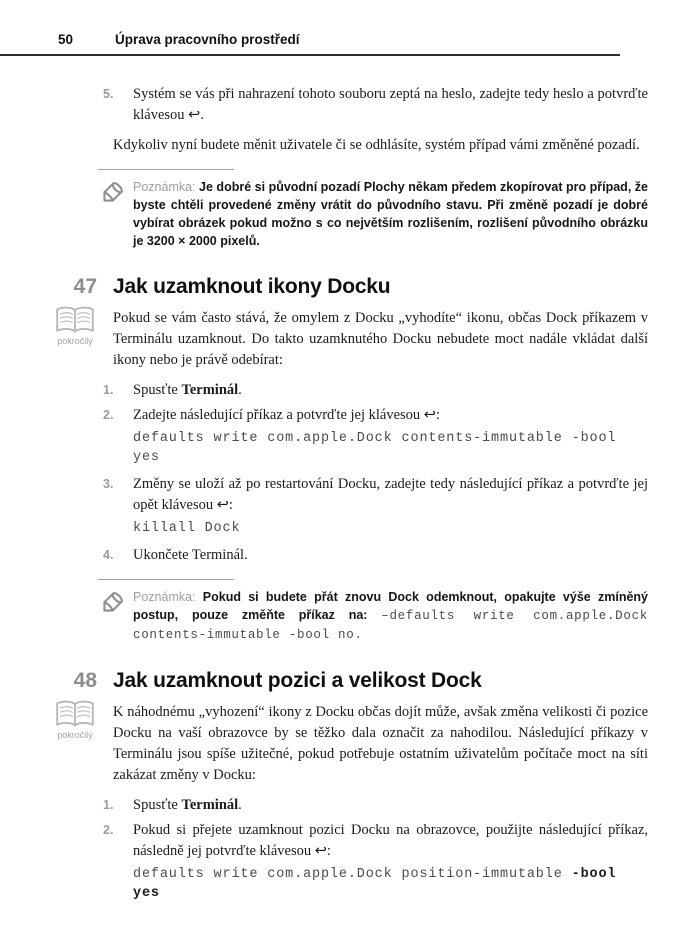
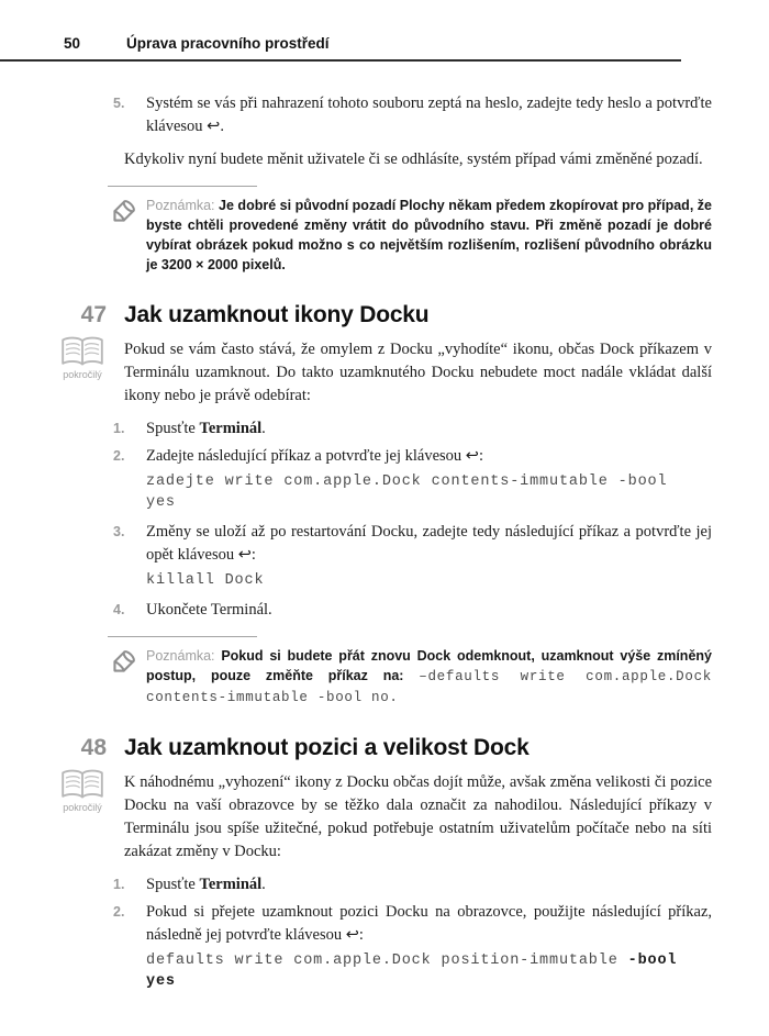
  50
  Úprava pracovního prostředí
  5.
  Systém se vás při nahrazení tohoto souboru zeptá na heslo, zadejte tedy heslo a potvrďte klávesou ↩.
  Kdykoliv nyní budete měnit uživatele či se odhlásíte, systém případ vámi změněné pozadí.
  Poznámka: Je dobré si původní pozadí Plochy někam předem zkopírovat pro případ, že byste chtěli provedené změny vrátit do původního stavu. Při změně pozadí je dobré vybírat obrázek pokud možno s co největším rozlišením, rozlišení původního obrázku je 3200 × 2000 pixelů.
  47
  Jak uzamknout ikony Docku
  pokročilý
  Pokud se vám často stává, že omylem z Docku „vyhodíte“ ikonu, občas Dock příkazem v Terminálu uzamknout. Do takto uzamknutého Docku nebudete moct nadále vkládat další ikony nebo je právě odebírat:
  1.
  Spusťte Terminál.
  2.
  Zadejte následující příkaz a potvrďte jej klávesou ↩:
- defaults write com.apple.Dock contents-immutable -bool
+ zadejte write com.apple.Dock contents-immutable -bool
  yes
  3.
  Změny se uloží až po restartování Docku, zadejte tedy následující příkaz a potvrďte jej opět klávesou ↩:
  killall Dock
  4.
  Ukončete Terminál.
- Poznámka: Pokud si budete přát znovu Dock odemknout, opakujte výše zmíněný postup, pouze změňte příkaz na: –defaults write com.apple.Dock contents-immutable -bool no.
+ Poznámka: Pokud si budete přát znovu Dock odemknout, uzamknout výše zmíněný postup, pouze změňte příkaz na: –defaults write com.apple.Dock contents-immutable -bool no.
  48
  Jak uzamknout pozici a velikost Dock
  pokročilý
- K náhodnému „vyhození“ ikony z Docku občas dojít může, avšak změna velikosti či pozice Docku na vaší obrazovce by se těžko dala označit za nahodilou. Následující příkazy v Terminálu jsou spíše užitečné, pokud potřebuje ostatním uživatelům počítače moct na síti zakázat změny v Docku:
+ K náhodnému „vyhození“ ikony z Docku občas dojít může, avšak změna velikosti či pozice Docku na vaší obrazovce by se těžko dala označit za nahodilou. Následující příkazy v Terminálu jsou spíše užitečné, pokud potřebuje ostatním uživatelům počítače nebo na síti zakázat změny v Docku:
  1.
  Spusťte Terminál.
  2.
  Pokud si přejete uzamknout pozici Docku na obrazovce, použijte následující příkaz, následně jej potvrďte klávesou ↩:
  defaults write com.apple.Dock position-immutable -bool
  yes
